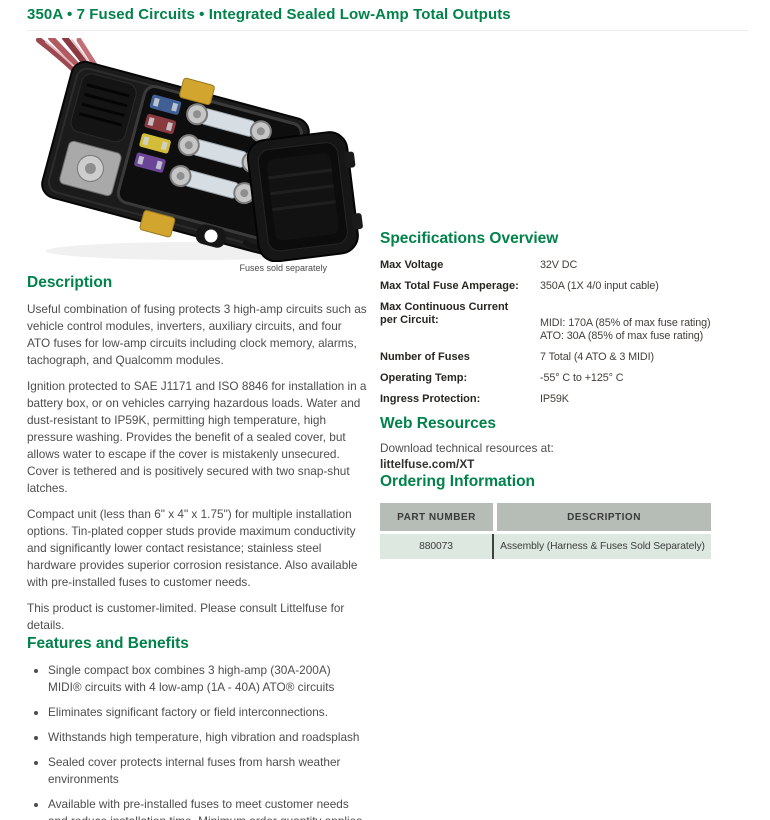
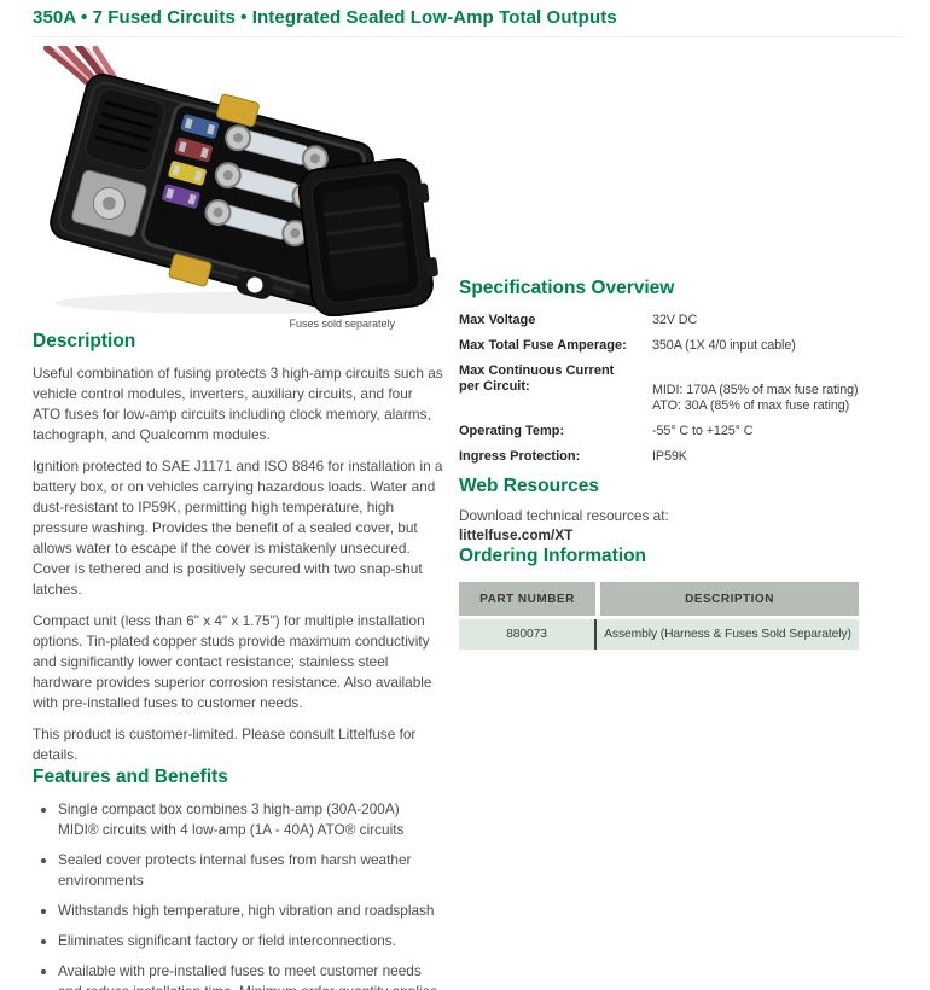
  350A • 7 Fused Circuits • Integrated Sealed Low-Amp Total Outputs
  Fuses sold separately
  Description
  Useful combination of fusing protects 3 high-amp circuits such as vehicle control modules, inverters, auxiliary circuits, and four ATO fuses for low-amp circuits including clock memory, alarms, tachograph, and Qualcomm modules.
  Ignition protected to SAE J1171 and ISO 8846 for installation in a battery box, or on vehicles carrying hazardous loads. Water and dust-resistant to IP59K, permitting high temperature, high pressure washing. Provides the benefit of a sealed cover, but allows water to escape if the cover is mistakenly unsecured. Cover is tethered and is positively secured with two snap-shut latches.
  Compact unit (less than 6" x 4" x 1.75") for multiple installation options. Tin-plated copper studs provide maximum conductivity and significantly lower contact resistance; stainless steel hardware provides superior corrosion resistance. Also available with pre-installed fuses to customer needs.
  This product is customer-limited. Please consult Littelfuse for details.
  Features and Benefits
  Single compact box combines 3 high-amp (30A-200A) MIDI® circuits with 4 low-amp (1A - 40A) ATO® circuits
- Eliminates significant factory or field interconnections.
+ Sealed cover protects internal fuses from harsh weather environments
  Withstands high temperature, high vibration and roadsplash
- Sealed cover protects internal fuses from harsh weather environments
+ Eliminates significant factory or field interconnections.
  Specifications Overview
  Max Voltage
  32V DC
  Max Total Fuse Amperage:
  350A (1X 4/0 input cable)
  Max Continuous Current
  per Circuit:
  MIDI: 170A (85% of max fuse rating)
  ATO: 30A (85% of max fuse rating)
- Number of Fuses
- 7 Total (4 ATO & 3 MIDI)
  Operating Temp:
  -55° C to +125° C
  Ingress Protection:
  IP59K
  Web Resources
  Download technical resources at:
  littelfuse.com/XT
  Ordering Information
  PART NUMBER
  DESCRIPTION
  880073
  Assembly (Harness & Fuses Sold Separately)
